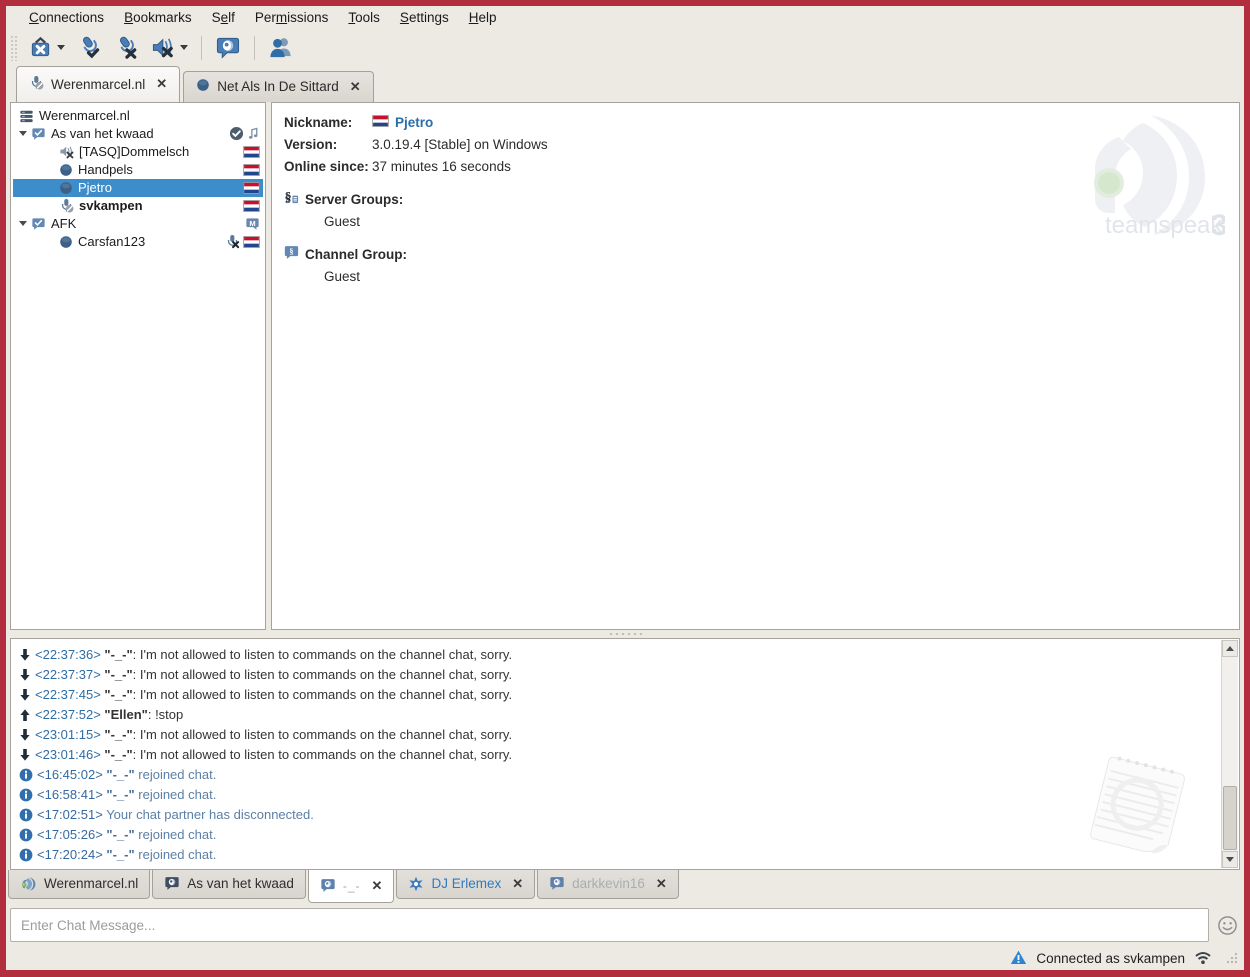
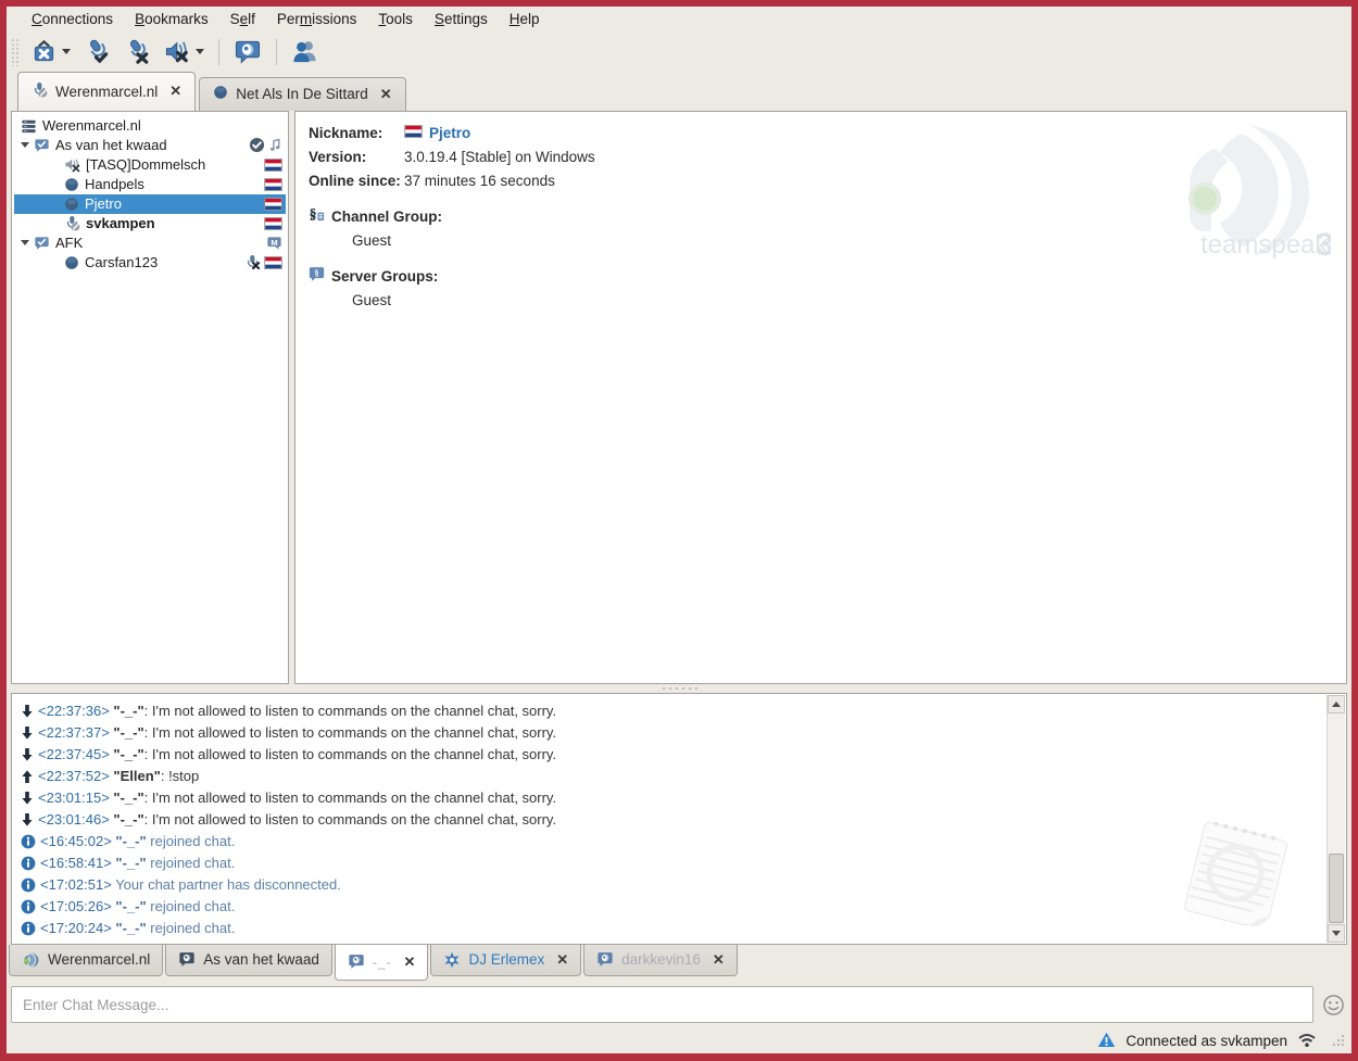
  Connections
  Bookmarks
  Self
  Permissions
  Tools
  Settings
  Help
  Werenmarcel.nl
  ✕
  Net Als In De Sittard
  ✕
  Werenmarcel.nl
  As van het kwaad
  [TASQ]Dommelsch
  Handpels
  Pjetro
  svkampen
  AFK
  M
  Carsfan123
  Nickname:
  Pjetro
  Version:
  3.0.19.4 [Stable] on Windows
  Online since:
  37 minutes 16 seconds
  §
- Server Groups:
+ Channel Group:
  Guest
  §
- Channel Group:
+ Server Groups:
  Guest
  teamspeak
  3
  <22:37:36> "-_-": I'm not allowed to listen to commands on the channel chat, sorry.
  <22:37:37> "-_-": I'm not allowed to listen to commands on the channel chat, sorry.
  <22:37:45> "-_-": I'm not allowed to listen to commands on the channel chat, sorry.
  <22:37:52> "Ellen": !stop
  <23:01:15> "-_-": I'm not allowed to listen to commands on the channel chat, sorry.
  <23:01:46> "-_-": I'm not allowed to listen to commands on the channel chat, sorry.
  <16:45:02> "-_-" rejoined chat.
  <16:58:41> "-_-" rejoined chat.
  <17:02:51> Your chat partner has disconnected.
  <17:05:26> "-_-" rejoined chat.
  <17:20:24> "-_-" rejoined chat.
  Werenmarcel.nl
  As van het kwaad
  -_-
  ✕
  DJ Erlemex
  ✕
  darkkevin16
  ✕
  Enter Chat Message...
  Connected as svkampen
